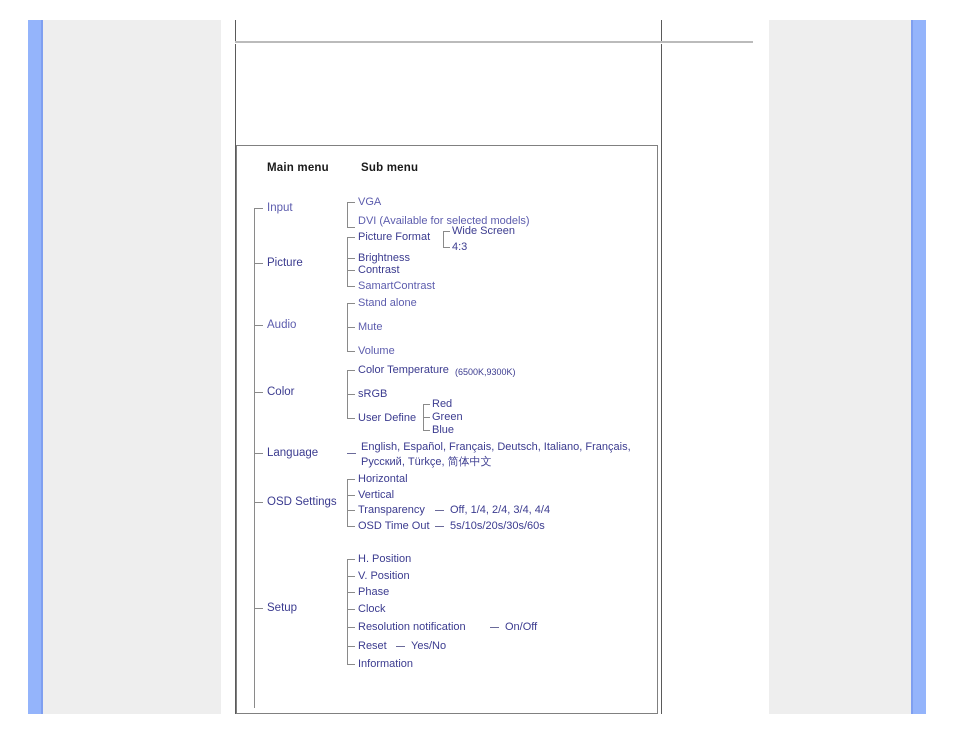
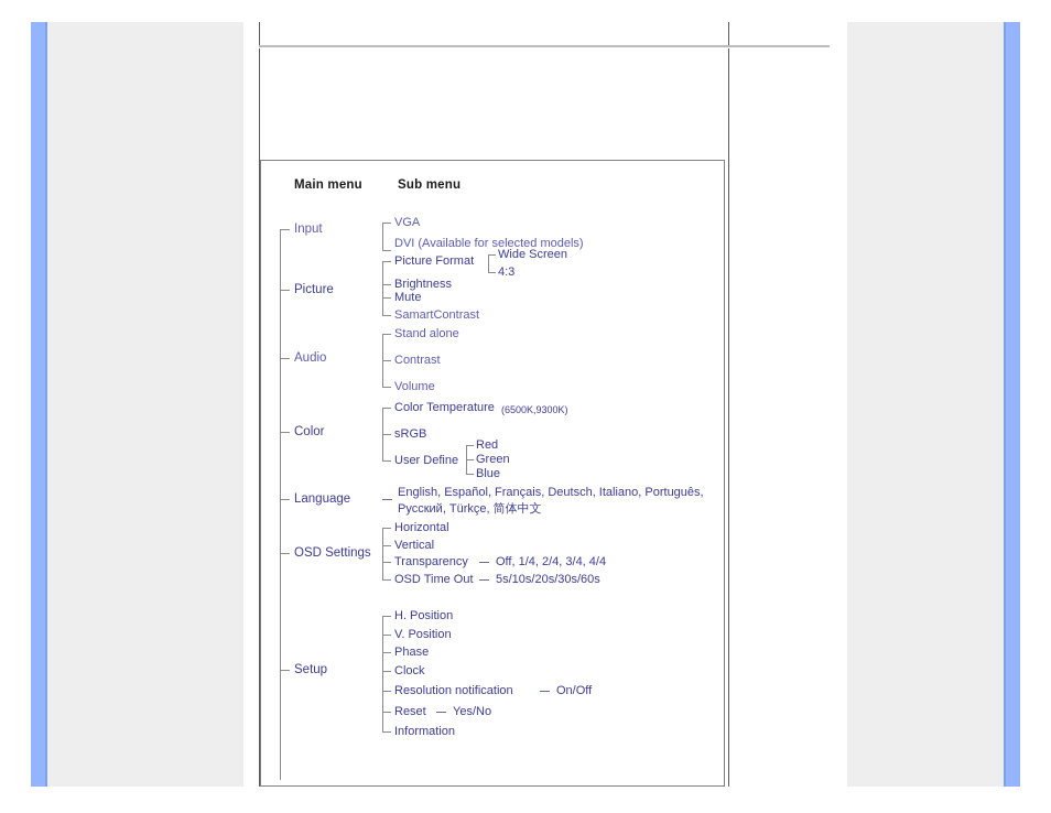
  Main menu
  Sub menu
  Input
  VGA
  DVI (Available for selected models)
  Picture
  Picture Format
  Brightness
- Contrast
+ Mute
  SamartContrast
  Wide Screen
  4:3
  Audio
  Stand alone
- Mute
+ Contrast
  Volume
  Color
  Color Temperature
  (6500K,9300K)
  sRGB
  User Define
  Red
  Green
  Blue
  Language
- English, Español, Français, Deutsch, Italiano, Français,
+ English, Español, Français, Deutsch, Italiano, Português,
  Русский, Türkçe, 简体中文
  OSD Settings
  Horizontal
  Vertical
  Transparency
  Off, 1/4, 2/4, 3/4, 4/4
  OSD Time Out
  5s/10s/20s/30s/60s
  Setup
  H. Position
  V. Position
  Phase
  Clock
  Resolution notification
  On/Off
  Reset
  Yes/No
  Information
